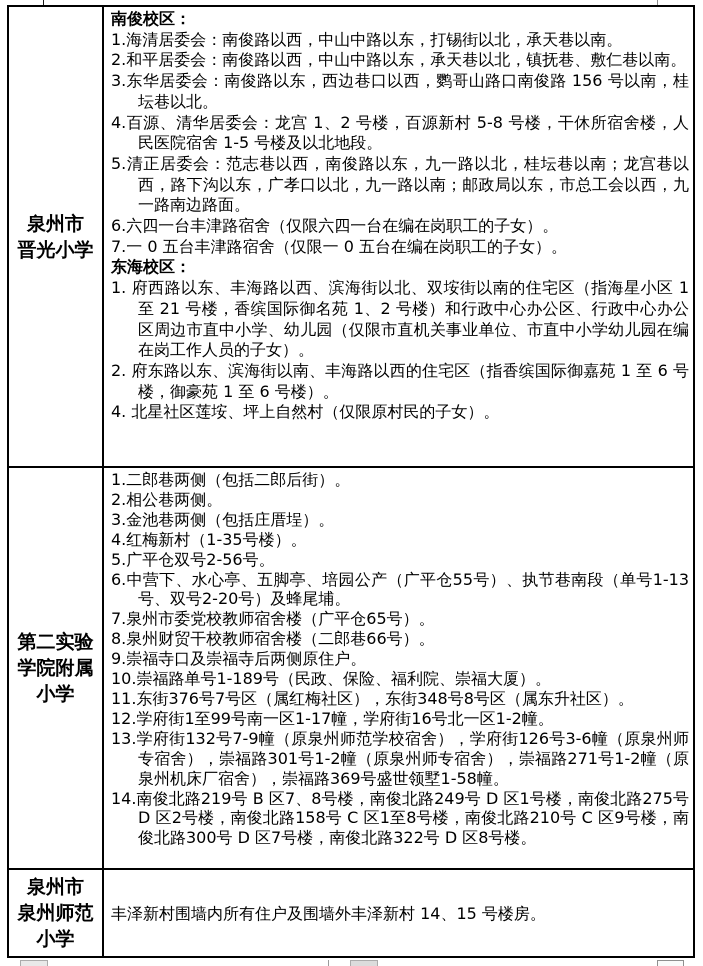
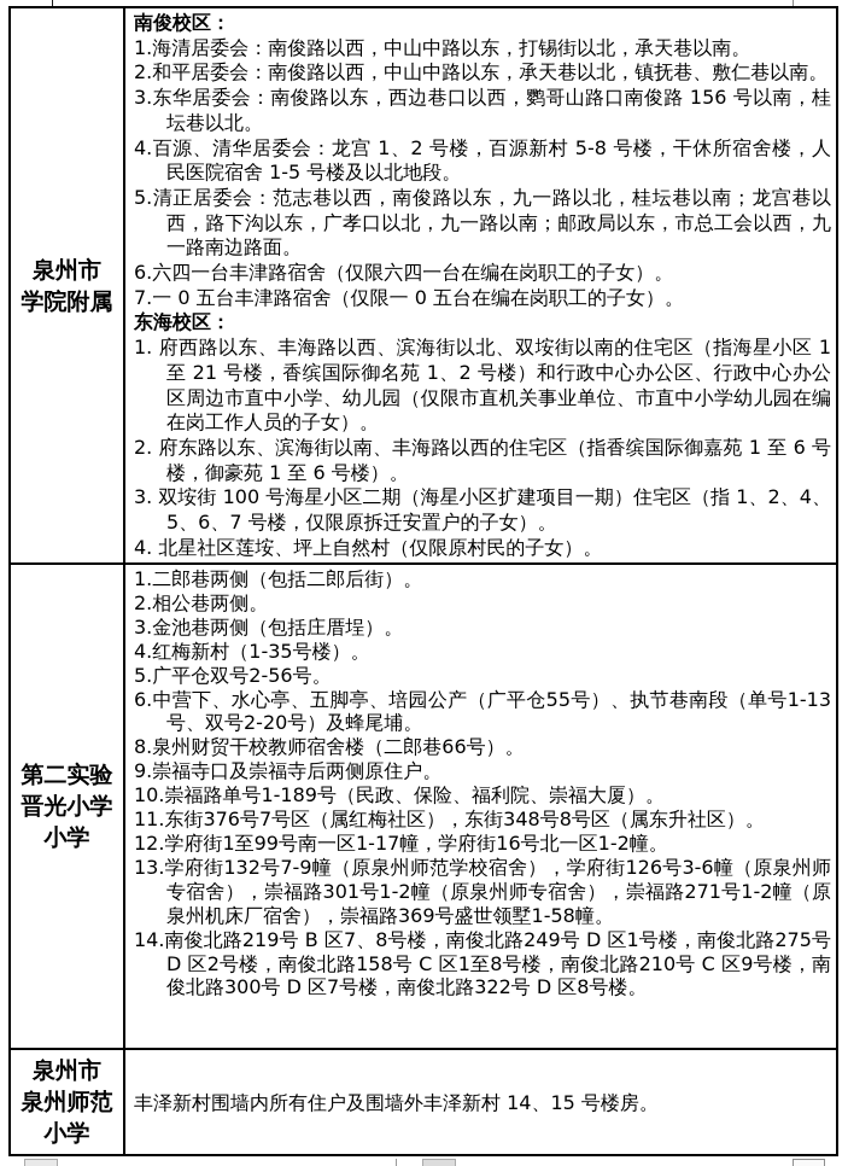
  泉州市
- 晋光小学
+ 学院附属
  南俊校区：
  1.海清居委会：南俊路以西，中山中路以东，打锡街以北，承天巷以南。
  2.和平居委会：南俊路以西，中山中路以东，承天巷以北，镇抚巷、敷仁巷以南。
  3.东华居委会：南俊路以东，西边巷口以西，鹦哥山路口南俊路 156 号以南，桂坛巷以北。
  4.百源、清华居委会：龙宫 1、2 号楼，百源新村 5-8 号楼，干休所宿舍楼，人民医院宿舍 1-5 号楼及以北地段。
  5.清正居委会：范志巷以西，南俊路以东，九一路以北，桂坛巷以南；龙宫巷以西，路下沟以东，广孝口以北，九一路以南；邮政局以东，市总工会以西，九一路南边路面。
  6.六四一台丰津路宿舍（仅限六四一台在编在岗职工的子女）。
  7.一 0 五台丰津路宿舍（仅限一 0 五台在编在岗职工的子女）。
  东海校区：
  1. 府西路以东、丰海路以西、滨海街以北、双垵街以南的住宅区（指海星小区 1 至 21 号楼，香缤国际御名苑 1、2 号楼）和行政中心办公区、行政中心办公区周边市直中小学、幼儿园（仅限市直机关事业单位、市直中小学幼儿园在编在岗工作人员的子女）。
  2. 府东路以东、滨海街以南、丰海路以西的住宅区（指香缤国际御嘉苑 1 至 6 号楼，御豪苑 1 至 6 号楼）。
+ 3. 双垵街 100 号海星小区二期（海星小区扩建项目一期）住宅区（指 1、2、4、5、6、7 号楼，仅限原拆迁安置户的子女）。
  4. 北星社区莲垵、坪上自然村（仅限原村民的子女）。
  第二实验
- 学院附属
+ 晋光小学
  小学
  1.二郎巷两侧（包括二郎后街）。
  2.相公巷两侧。
  3.金池巷两侧（包括庄厝埕）。
  4.红梅新村（1-35号楼）。
  5.广平仓双号2-56号。
  6.中营下、水心亭、五脚亭、培园公产（广平仓55号）、执节巷南段（单号1-13号、双号2-20号）及蜂尾埔。
- 7.泉州市委党校教师宿舍楼（广平仓65号）。
  8.泉州财贸干校教师宿舍楼（二郎巷66号）。
  9.崇福寺口及崇福寺后两侧原住户。
  10.崇福路单号1-189号（民政、保险、福利院、崇福大厦）。
  11.东街376号7号区（属红梅社区），东街348号8号区（属东升社区）。
  12.学府街1至99号南一区1-17幢，学府街16号北一区1-2幢。
  13.学府街132号7-9幢（原泉州师范学校宿舍），学府街126号3-6幢（原泉州师专宿舍），崇福路301号1-2幢（原泉州师专宿舍），崇福路271号1-2幢（原泉州机床厂宿舍），崇福路369号盛世领墅1-58幢。
  14.南俊北路219号 B 区7、8号楼，南俊北路249号 D 区1号楼，南俊北路275号 D 区2号楼，南俊北路158号 C 区1至8号楼，南俊北路210号 C 区9号楼，南俊北路300号 D 区7号楼，南俊北路322号 D 区8号楼。
  泉州市
  泉州师范
  小学
  丰泽新村围墙内所有住户及围墙外丰泽新村 14、15 号楼房。
